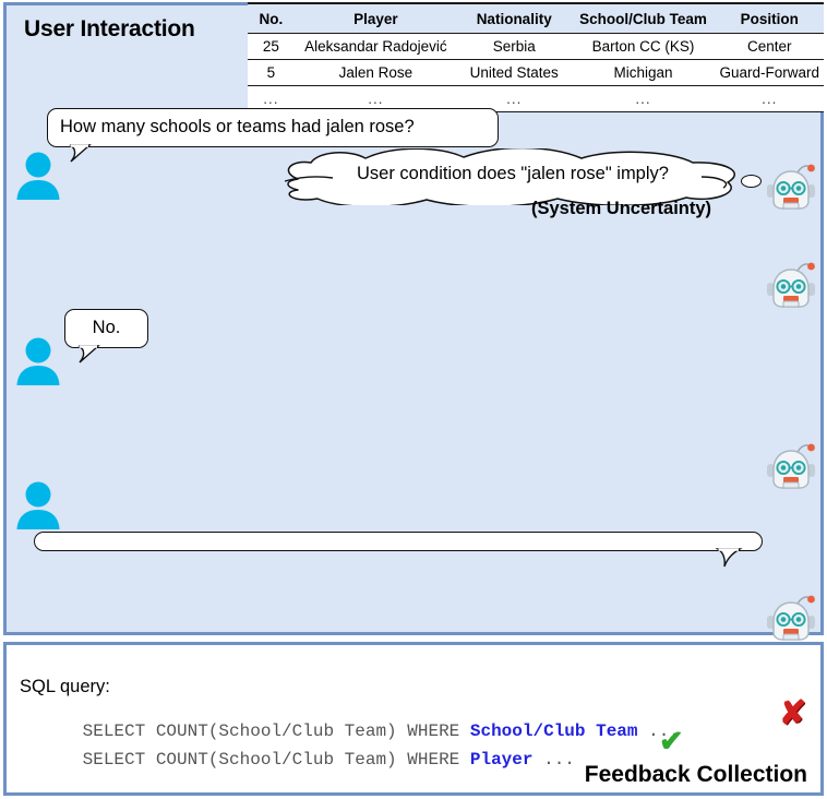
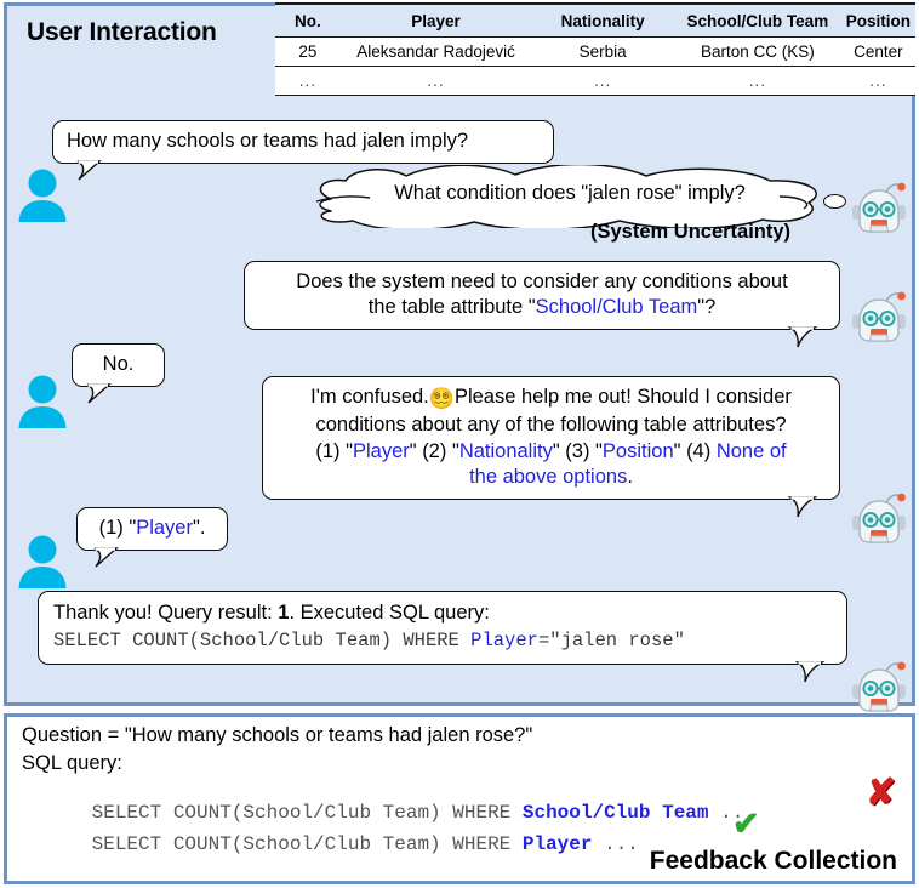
  User Interaction
  No.	Player	Nationality	School/Club Team	Position
  25	Aleksandar Radojević	Serbia	Barton CC (KS)	Center
- 5	Jalen Rose	United States	Michigan	Guard-Forward
  ...	...	...	...	...
- How many schools or teams had jalen rose?
+ How many schools or teams had jalen imply?
- User condition does "jalen rose" imply?
+ What condition does "jalen rose" imply?
  (System Uncertainty)
+ Does the system need to consider any conditions about
+ the table attribute "School/Club Team"?
  No.
+ I'm confused.😵‍💫Please help me out! Should I consider
+ conditions about any of the following table attributes?
+ (1) "Player" (2) "Nationality" (3) "Position" (4) None of
+ the above options.
+ (1) "Player".
+ Thank you! Query result: 1. Executed SQL query:
+ SELECT COUNT(School/Club Team) WHERE Player="jalen rose"
+ Question = "How many schools or teams had jalen rose?"
  SQL query:
  SELECT COUNT(School/Club Team) WHERE School/Club Team ...
  SELECT COUNT(School/Club Team) WHERE Player ...
  ✘
  ✔
  Feedback Collection
